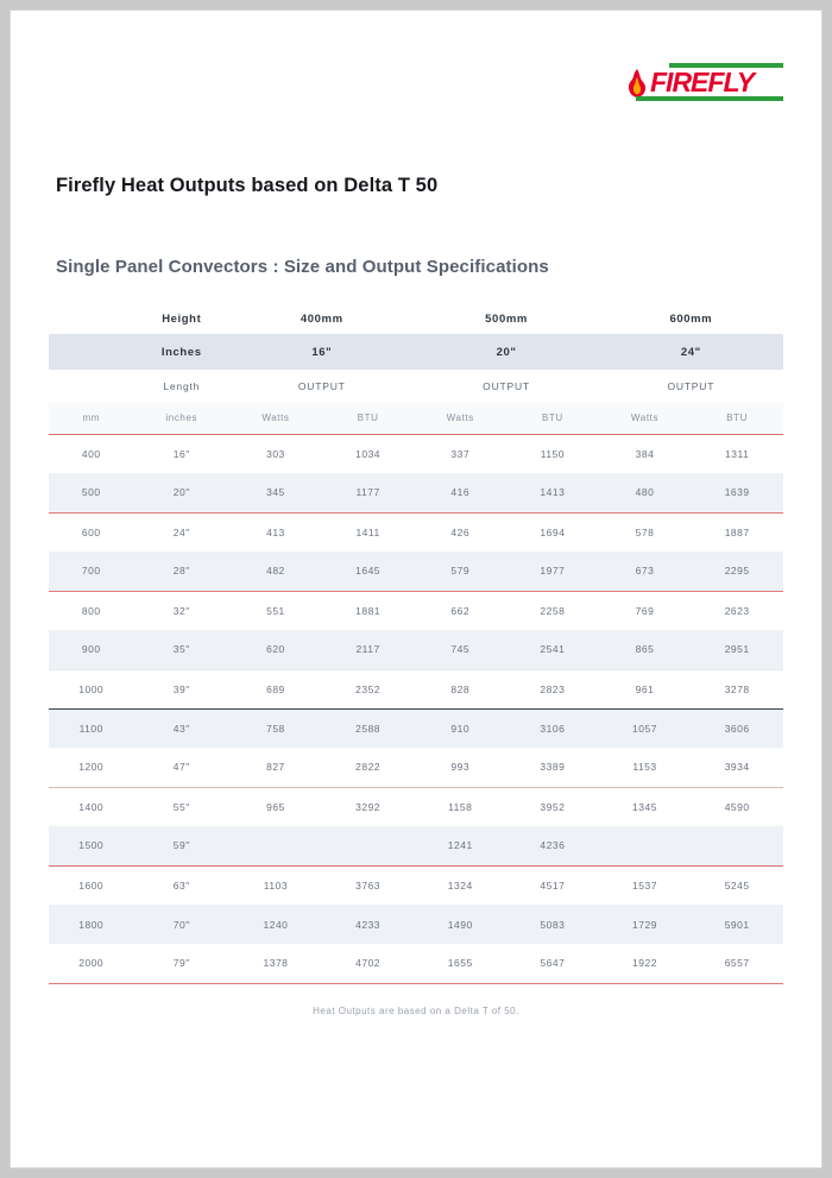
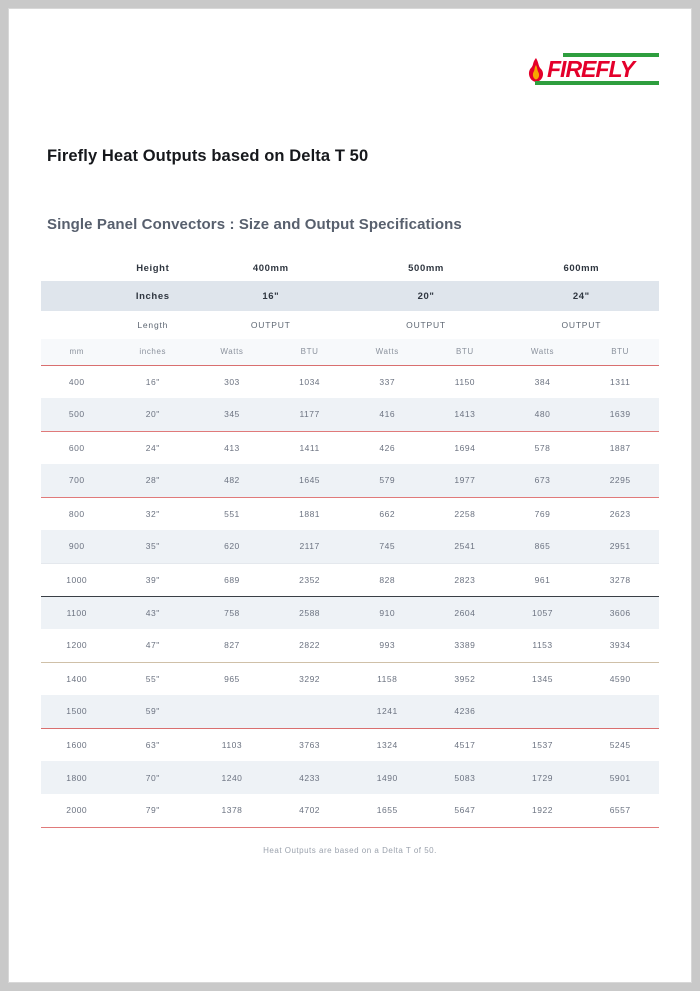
  FIREFLY
  Firefly Heat Outputs based on Delta T 50
  Single Panel Convectors : Size and Output Specifications
  	Height	400mm	500mm	600mm
  	Inches	16"	20"	24"
  	Length	OUTPUT	OUTPUT	OUTPUT
  mm	inches	Watts	BTU	Watts	BTU	Watts	BTU
  400	16"	303	1034	337	1150	384	1311
  500	20"	345	1177	416	1413	480	1639
  600	24"	413	1411	426	1694	578	1887
  700	28"	482	1645	579	1977	673	2295
  800	32"	551	1881	662	2258	769	2623
  900	35"	620	2117	745	2541	865	2951
  1000	39"	689	2352	828	2823	961	3278
- 1100	43"	758	2588	910	3106	1057	3606
+ 1100	43"	758	2588	910	2604	1057	3606
  1200	47"	827	2822	993	3389	1153	3934
  1400	55"	965	3292	1158	3952	1345	4590
  1500	59"			1241	4236
  1600	63"	1103	3763	1324	4517	1537	5245
  1800	70"	1240	4233	1490	5083	1729	5901
  2000	79"	1378	4702	1655	5647	1922	6557
  Heat Outputs are based on a Delta T of 50.
